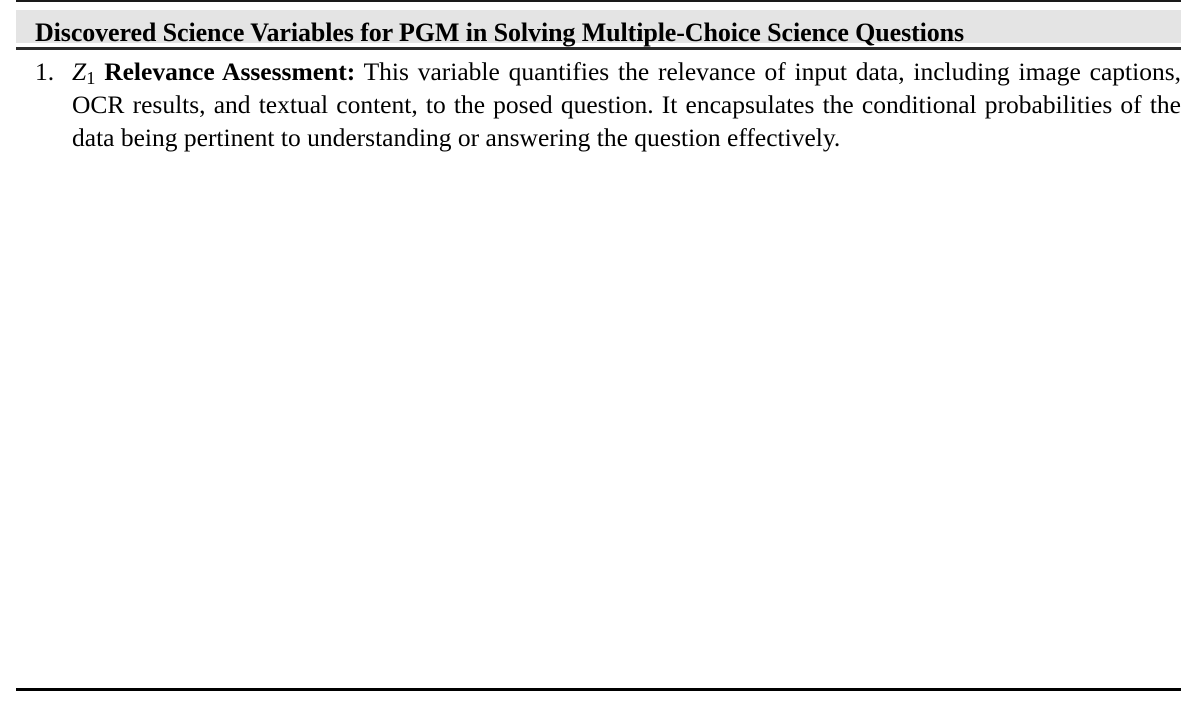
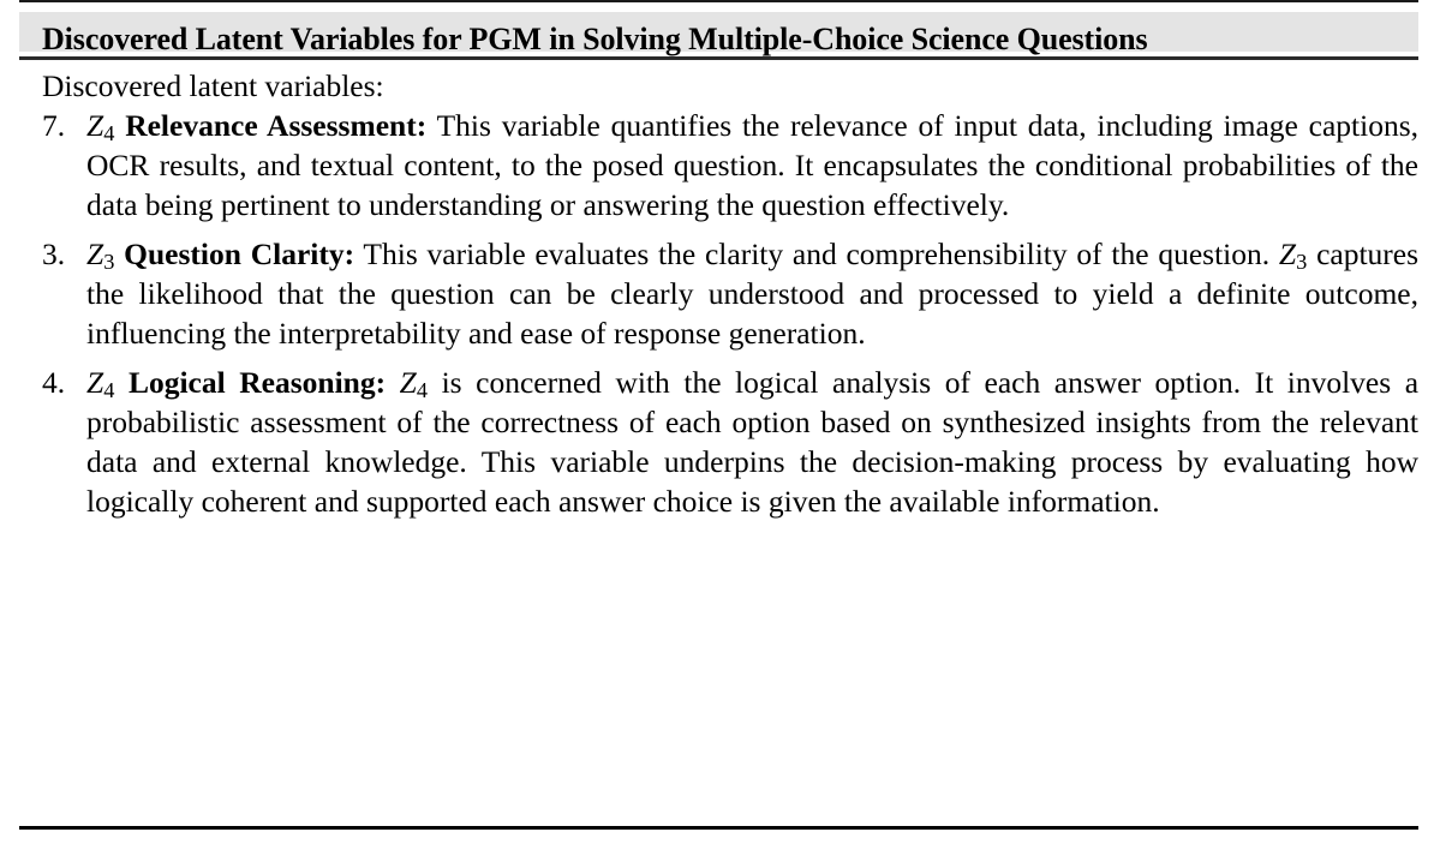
- Discovered Science Variables for PGM in Solving Multiple-Choice Science Questions
+ Discovered Latent Variables for PGM in Solving Multiple-Choice Science Questions
+ Discovered latent variables:
- 1.
+ 7.
- Z1 Relevance Assessment: This variable quantifies the relevance of input data, including image captions, OCR results, and textual content, to the posed question. It encapsulates the conditional probabilities of the data being pertinent to understanding or answering the question effectively.
+ Z4 Relevance Assessment: This variable quantifies the relevance of input data, including image captions, OCR results, and textual content, to the posed question. It encapsulates the conditional probabilities of the data being pertinent to understanding or answering the question effectively.
+ 3.
+ Z3 Question Clarity: This variable evaluates the clarity and comprehensibility of the question. Z3 captures the likelihood that the question can be clearly understood and processed to yield a definite outcome, influencing the interpretability and ease of response generation.
+ 4.
+ Z4 Logical Reasoning: Z4 is concerned with the logical analysis of each answer option. It involves a probabilistic assessment of the correctness of each option based on synthesized insights from the relevant data and external knowledge. This variable underpins the decision-making process by evaluating how logically coherent and supported each answer choice is given the available information.
